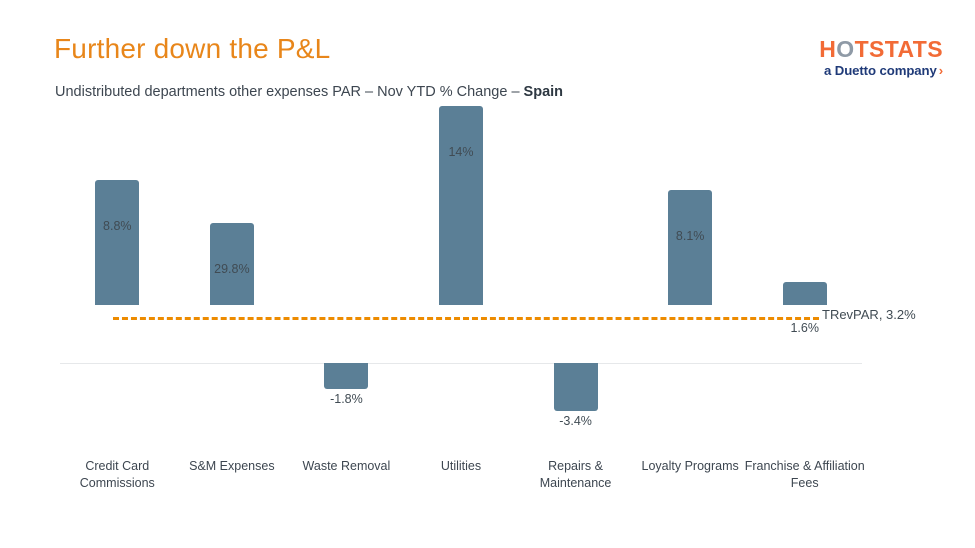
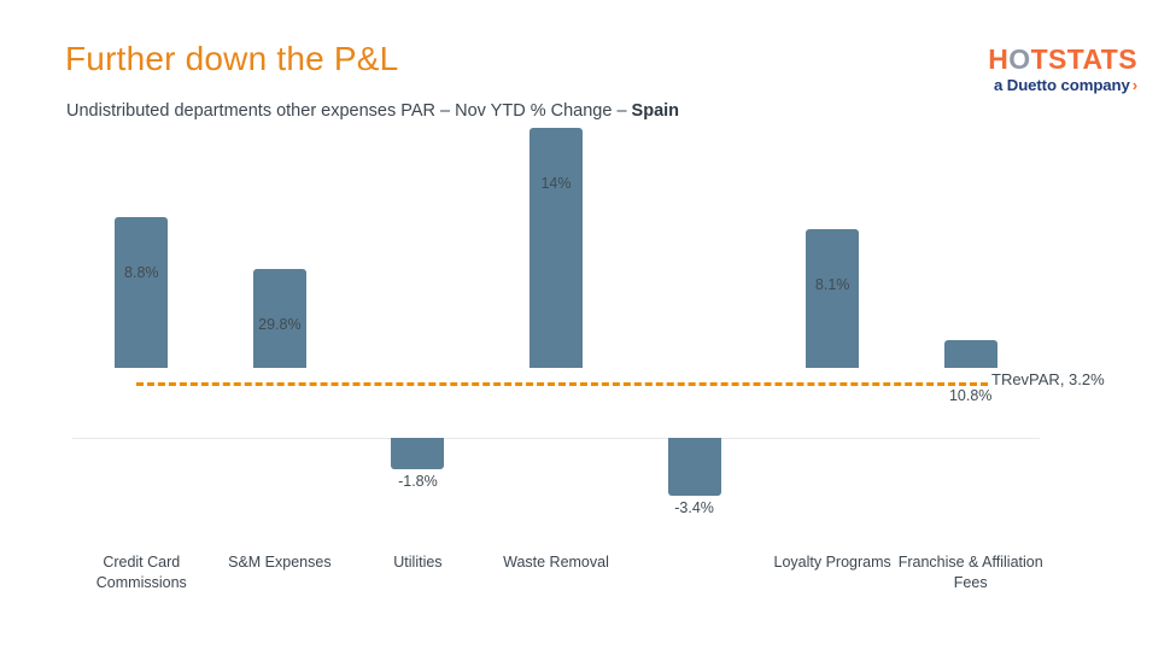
  Further down the P&L
  Undistributed departments other expenses PAR – Nov YTD % Change – Spain
  HOTSTATS
  a Duetto company ›
  8.8%
  Credit Card Commissions
  29.8%
  S&M Expenses
  -1.8%
- Waste Removal
+ Utilities
  14%
- Utilities
+ Waste Removal
  -3.4%
- Repairs & Maintenance
  8.1%
  Loyalty Programs
- 1.6%
+ 10.8%
  Franchise & Affiliation Fees
  TRevPAR, 3.2%
